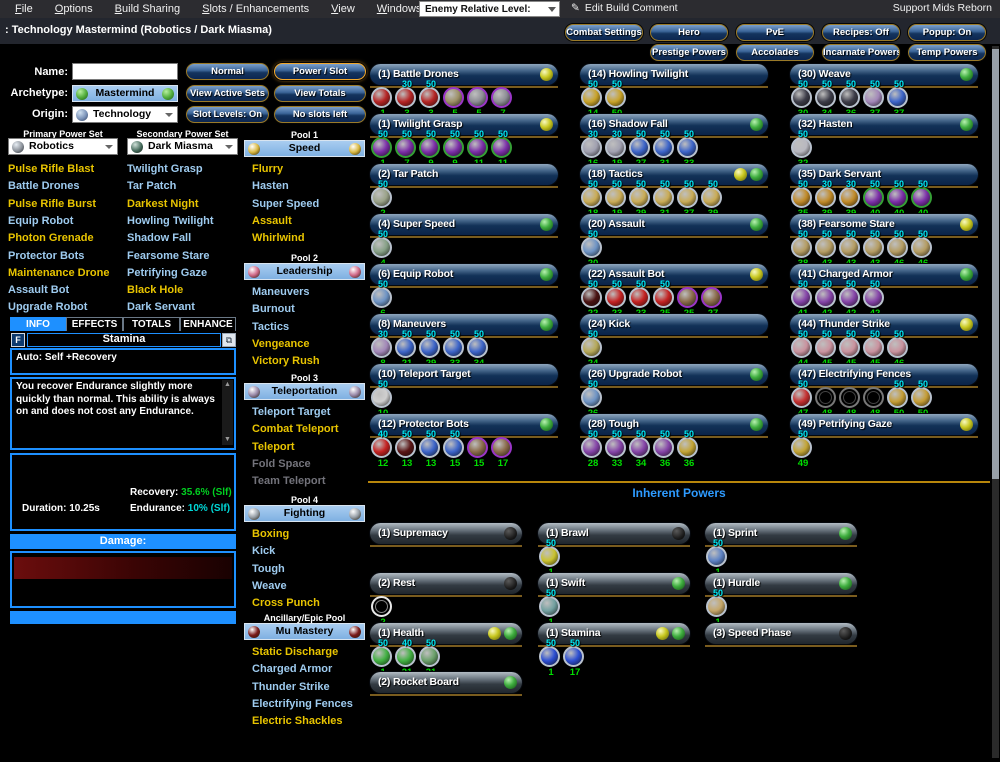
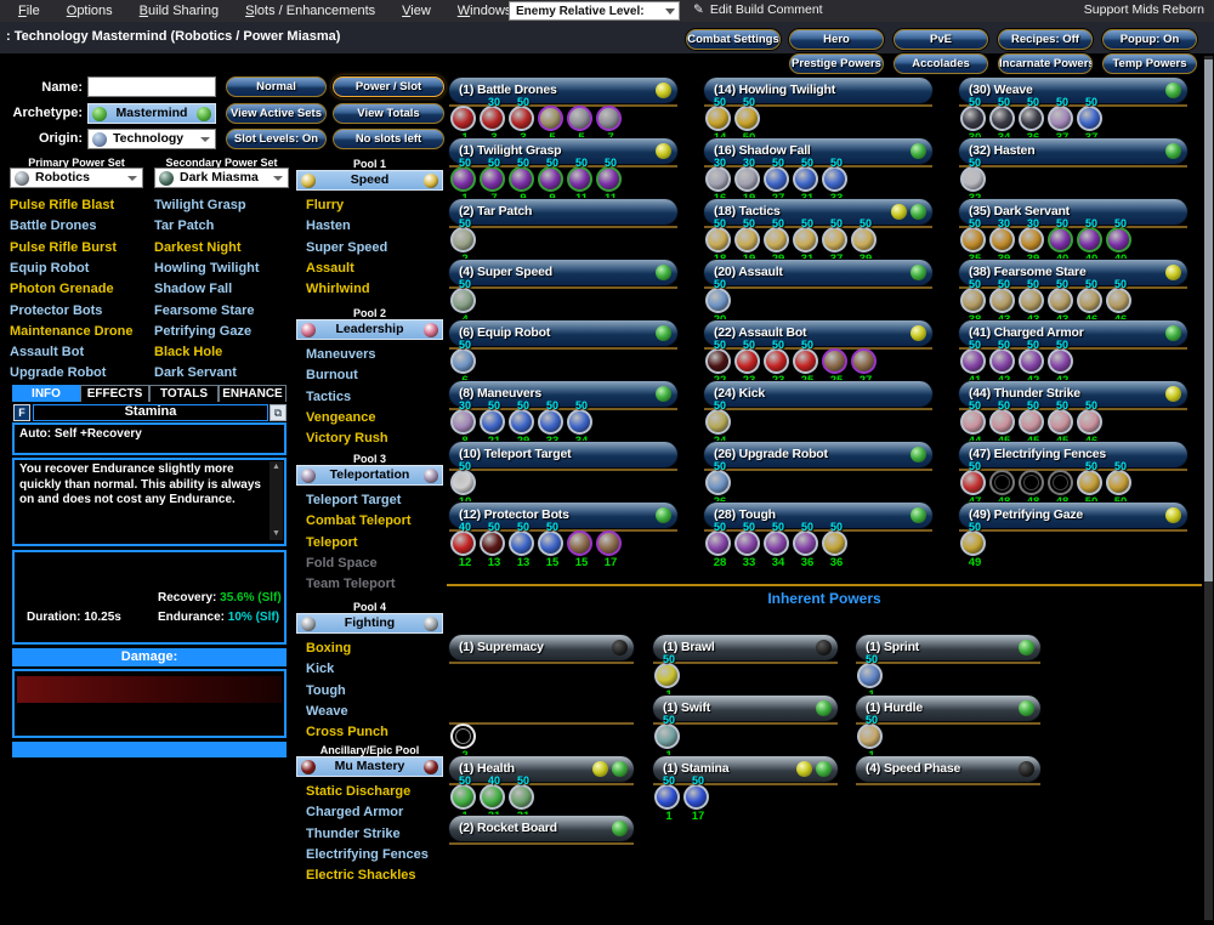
  File
  Options
  Build Sharing
  Slots / Enhancements
  View
  Window
  Enemy Relative Level:
  ✎ Edit Build Comment
  Support Mids Reborn
- : Technology Mastermind (Robotics / Dark Miasma)
+ : Technology Mastermind (Robotics / Power Miasma)
  Combat Settings
  Hero
  PvE
  Recipes: Off
  Popup: On
  Prestige Powers
  Accolades
  Incarnate Powers
  Temp Powers
  Name:
  Archetype:
  Mastermind
  Origin:
  Technology
  Normal
  Power / Slot
  View Active Sets
  View Totals
  Slot Levels: On
  No slots left
  Primary Power Set
  Robotics
  Secondary Power Set
  Dark Miasma
  Pulse Rifle Blast
  Battle Drones
  Pulse Rifle Burst
  Equip Robot
  Photon Grenade
  Protector Bots
  Maintenance Drone
  Assault Bot
  Upgrade Robot
  Twilight Grasp
  Tar Patch
  Darkest Night
  Howling Twilight
  Shadow Fall
  Fearsome Stare
  Petrifying Gaze
  Black Hole
  Dark Servant
  Pool 1
  Speed
  Flurry
  Hasten
  Super Speed
  Assault
  Whirlwind
  Pool 2
  Leadership
  Maneuvers
  Burnout
  Tactics
  Vengeance
  Victory Rush
  Pool 3
  Teleportation
  Teleport Target
  Combat Teleport
  Teleport
  Fold Space
  Team Teleport
  Pool 4
  Fighting
  Boxing
  Kick
  Tough
  Weave
  Cross Punch
  Ancillary/Epic Pool
  Mu Mastery
  Static Discharge
  Charged Armor
  Thunder Strike
  Electrifying Fences
  Electric Shackles
  INFO
  EFFECTS
  TOTALS
  ENHANCE
  F
  Stamina
  ⧉
  Auto: Self +Recovery
  You recover Endurance slightly more quickly than normal. This ability is always on and does not cost any Endurance.
  Duration: 10.25s
  Recovery: 35.6% (Slf)
  Endurance: 10% (Slf)
  Damage:
  (1) Battle Drones
  30
  50
  (1) Twilight Grasp
  50
  50
  50
  50
  50
  50
  (2) Tar Patch
  50
  (4) Super Speed
  50
  (6) Equip Robot
  50
  (8) Maneuvers
  30
  50
  50
  50
  50
  (10) Teleport Target
  50
  (12) Protector Bots
  40
  12
  50
  13
  50
  13
  50
  15
  15
  17
  (14) Howling Twilight
  50
  50
  (16) Shadow Fall
  30
  30
  50
  50
  50
  (18) Tactics
  50
  50
  50
  50
  50
  50
  (20) Assault
  50
  (22) Assault Bot
  50
  50
  50
  50
  (24) Kick
  50
  (26) Upgrade Robot
  50
  (28) Tough
  50
  28
  50
  33
  50
  34
  50
  36
  50
  36
  (30) Weave
  50
  50
  50
  50
  50
  (32) Hasten
  50
  (35) Dark Servant
  50
  30
  30
  50
  50
  50
  (38) Fearsome Stare
  50
  50
  50
  50
  50
  50
  (41) Charged Armor
  50
  50
  50
  50
  (44) Thunder Strike
  50
  50
  50
  50
  50
  (47) Electrifying Fences
  50
  50
  50
  (49) Petrifying Gaze
  50
  49
  (1) Supremacy
  (1) Brawl
  50
  (1) Sprint
  50
- (2) Rest
  (1) Swift
  50
  (1) Hurdle
  50
  (1) Health
  50
  40
  50
  (1) Stamina
  50
  1
  50
  17
- (3) Speed Phase
+ (4) Speed Phase
  (2) Rocket Board
  Inherent Powers
